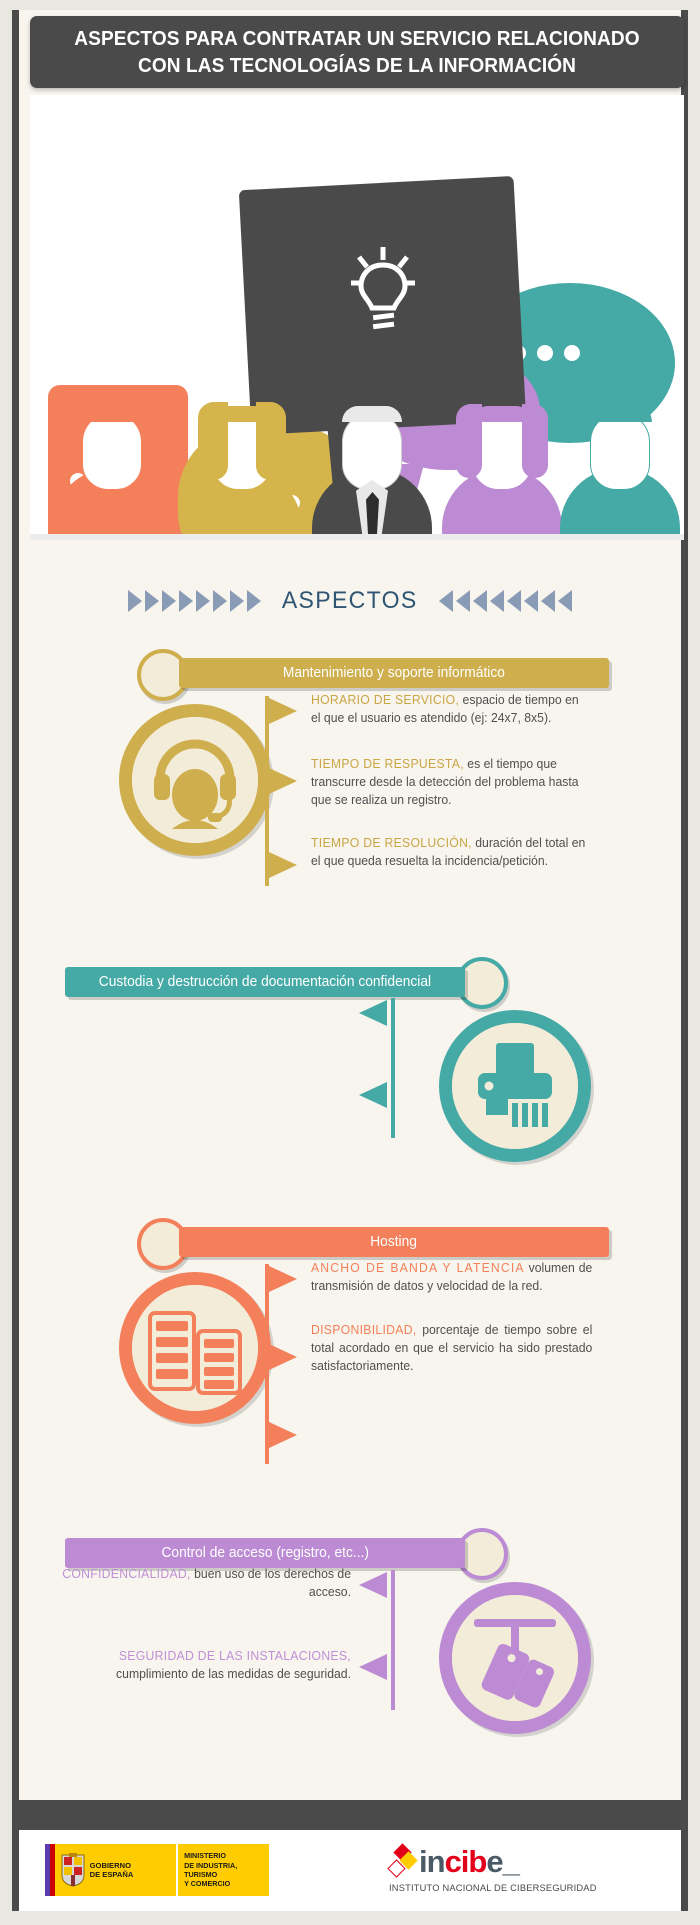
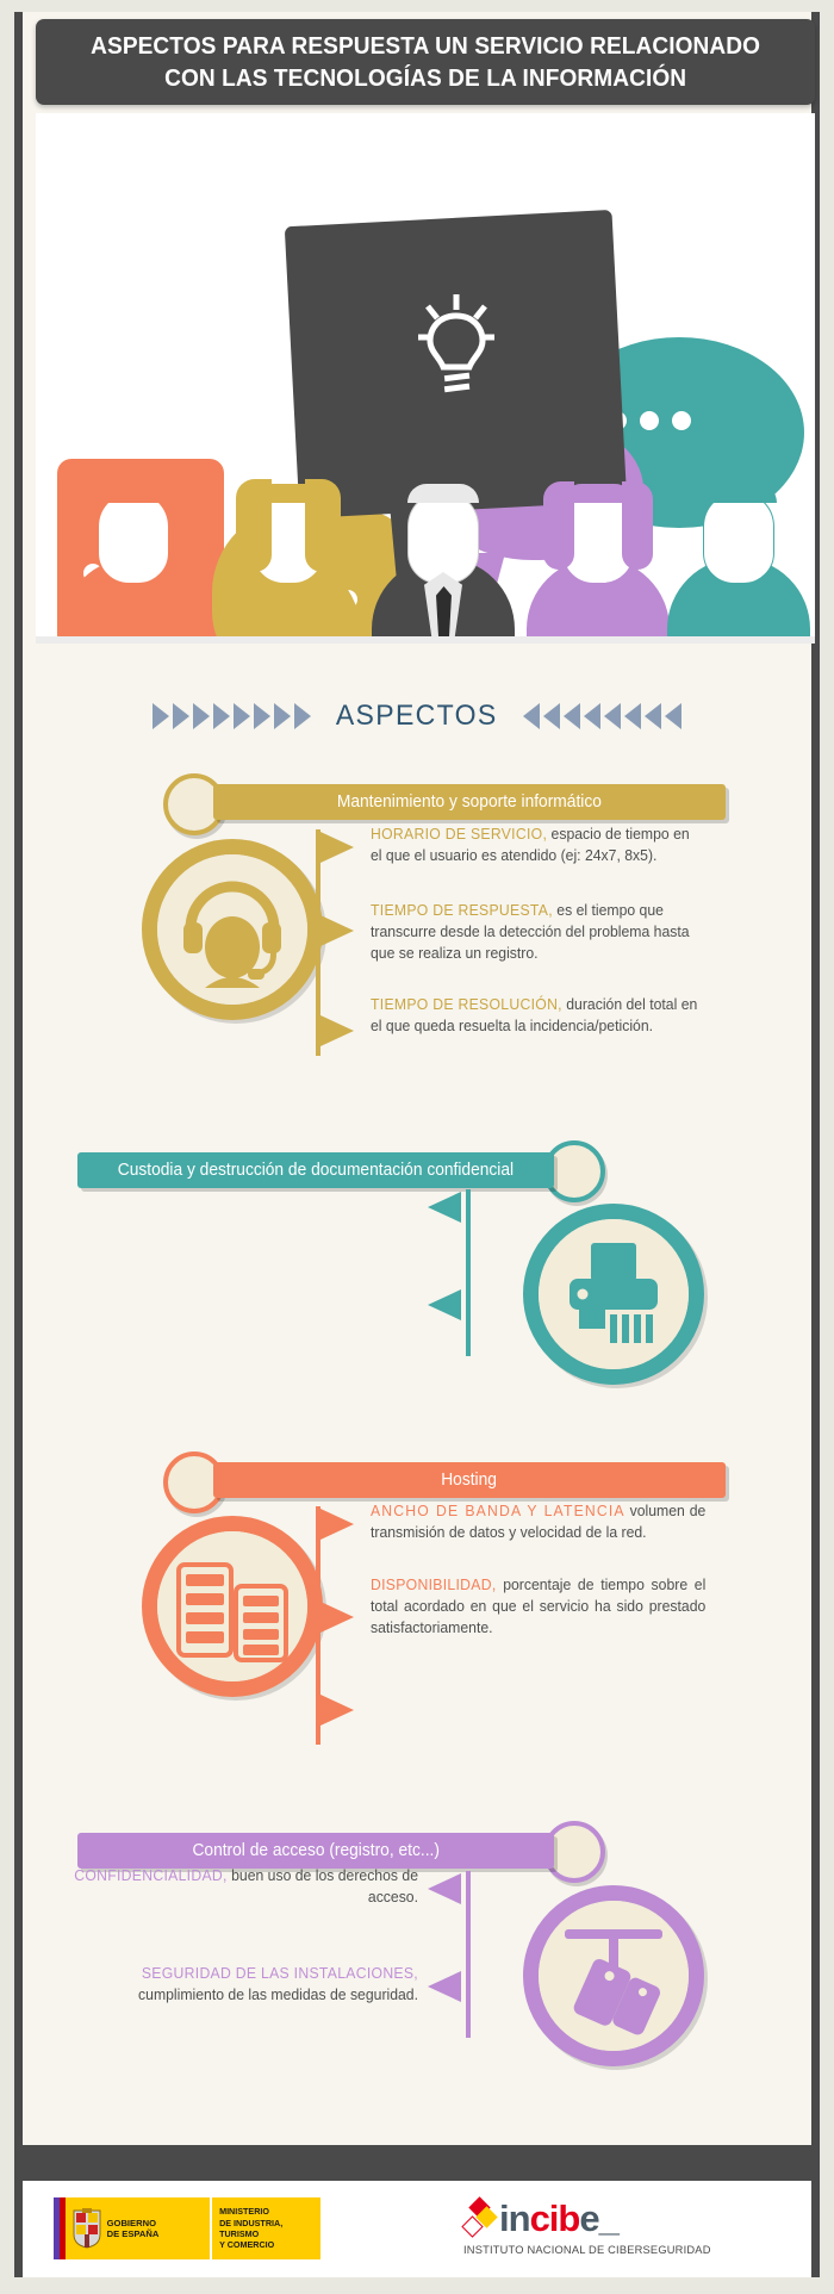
- ASPECTOS PARA CONTRATAR UN SERVICIO RELACIONADO
+ ASPECTOS PARA RESPUESTA UN SERVICIO RELACIONADO
  CON LAS TECNOLOGÍAS DE LA INFORMACIÓN
  ASPECTOS
  Mantenimiento y soporte informático
  HORARIO DE SERVICIO, espacio de tiempo en el que el usuario es atendido (ej: 24x7, 8x5).
  TIEMPO DE RESPUESTA, es el tiempo que transcurre desde la detección del problema hasta que se realiza un registro.
  TIEMPO DE RESOLUCIÓN, duración del total en el que queda resuelta la incidencia/petición.
  Custodia y destrucción de documentación confidencial
  Hosting
  ANCHO DE BANDA Y LATENCIA volumen de transmisión de datos y velocidad de la red.
  DISPONIBILIDAD, porcentaje de tiempo sobre el total acordado en que el servicio ha sido prestado satisfactoriamente.
  Control de acceso (registro, etc...)
  CONFIDENCIALIDAD, buen uso de los derechos de acceso.
  SEGURIDAD DE LAS INSTALACIONES, cumplimiento de las medidas de seguridad.
  GOBIERNO
  DE ESPAÑA
  MINISTERIO
  DE INDUSTRIA, TURISMO
  Y COMERCIO
  incibe_
  INSTITUTO NACIONAL DE CIBERSEGURIDAD
